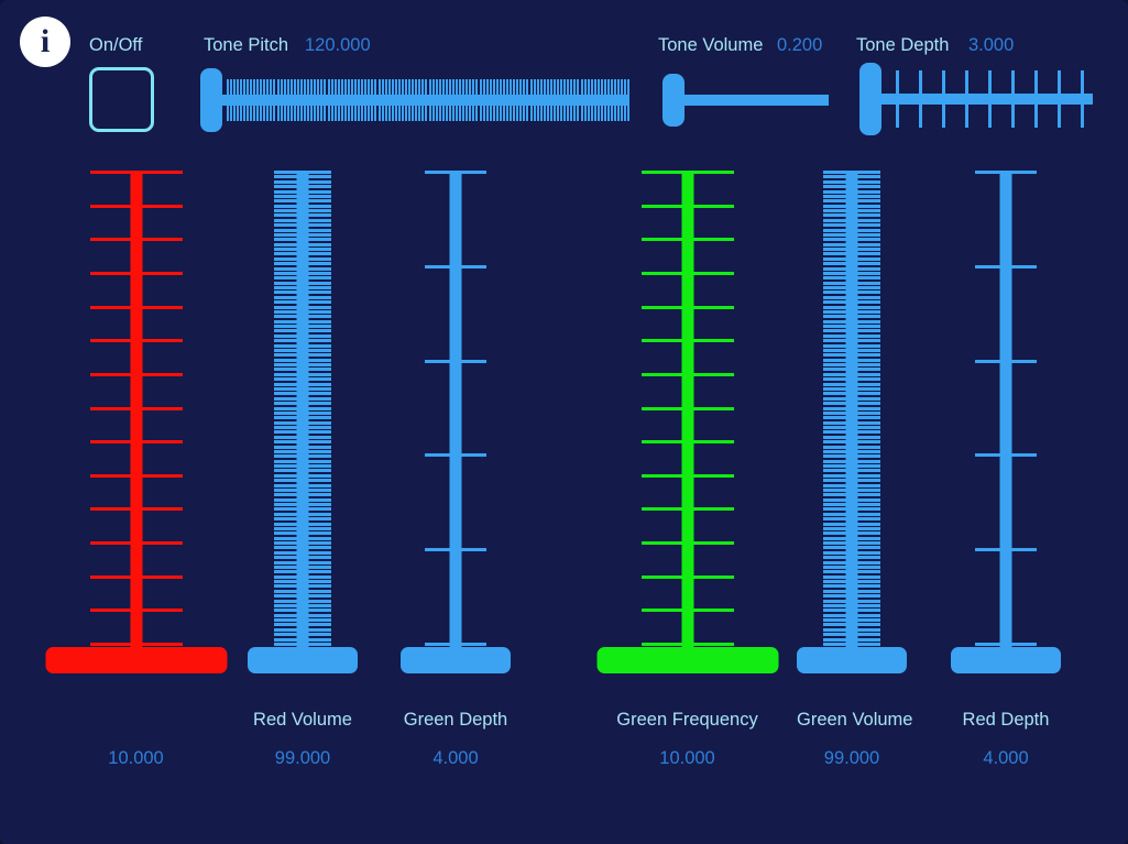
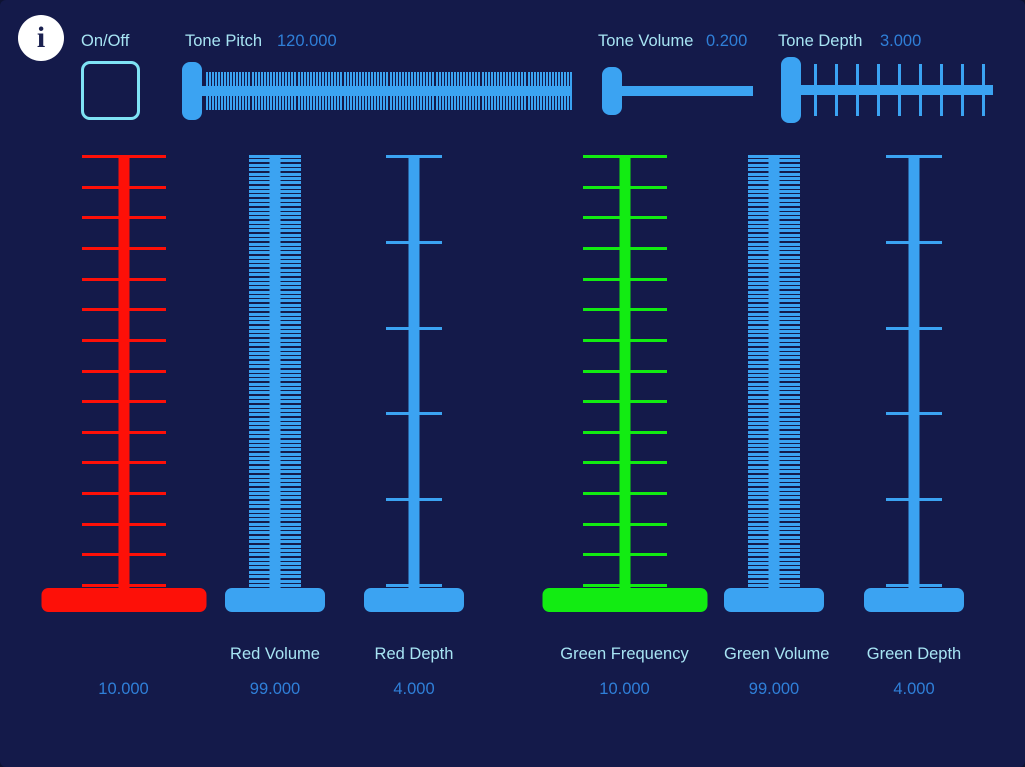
  i
  On/Off
  Tone Pitch
  120.000
  Tone Volume
  0.200
  Tone Depth
  3.000
  10.000
  Red Volume
  99.000
- Green Depth
+ Red Depth
  4.000
  Green Frequency
  10.000
  Green Volume
  99.000
- Red Depth
+ Green Depth
  4.000
